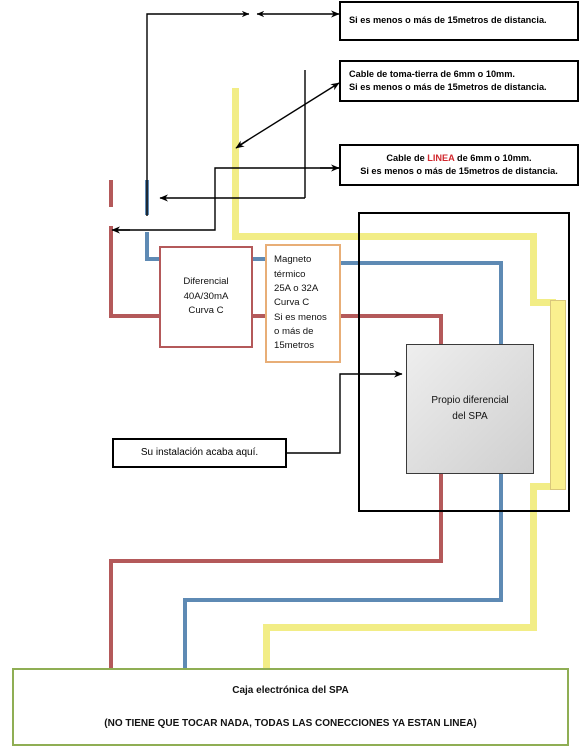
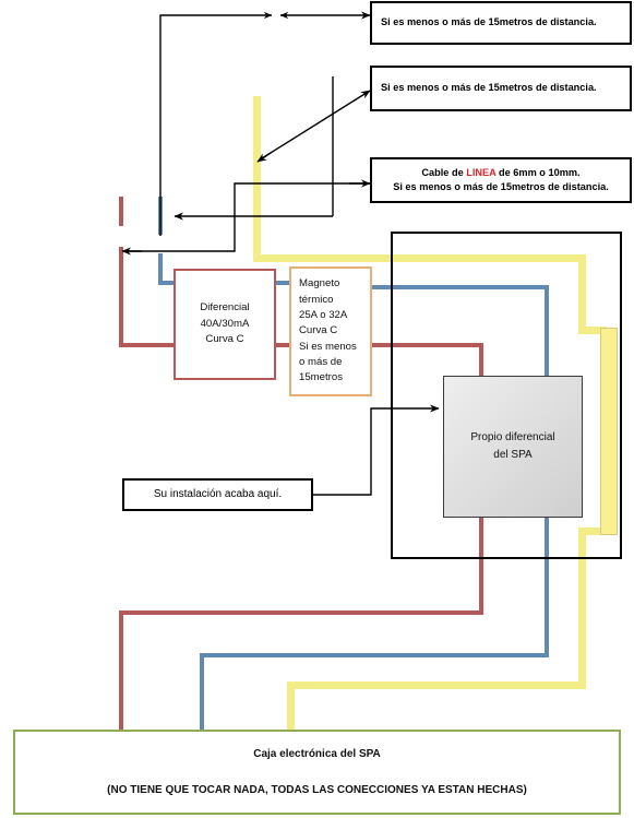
  Si es menos o más de 15metros de distancia.
- Cable de toma-tierra de 6mm o 10mm.
  Si es menos o más de 15metros de distancia.
  Cable de LINEA de 6mm o 10mm.
  Si es menos o más de 15metros de distancia.
  Su instalación acaba aquí.
  Diferencial
  40A/30mA
  Curva C
  Magneto
  térmico
  25A o 32A
  Curva C
  Si es menos
  o más de
  15metros
  Propio diferencial
  del SPA
  Caja electrónica del SPA
- (NO TIENE QUE TOCAR NADA, TODAS LAS CONECCIONES YA ESTAN LINEA)
+ (NO TIENE QUE TOCAR NADA, TODAS LAS CONECCIONES YA ESTAN HECHAS)
